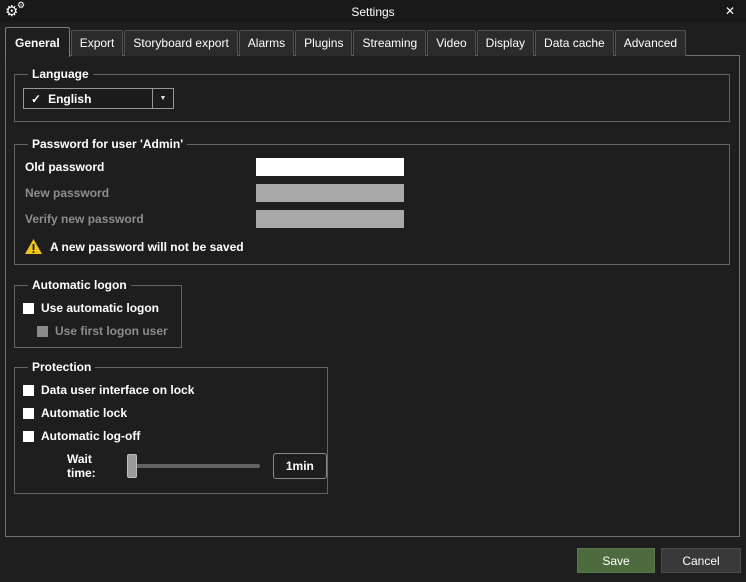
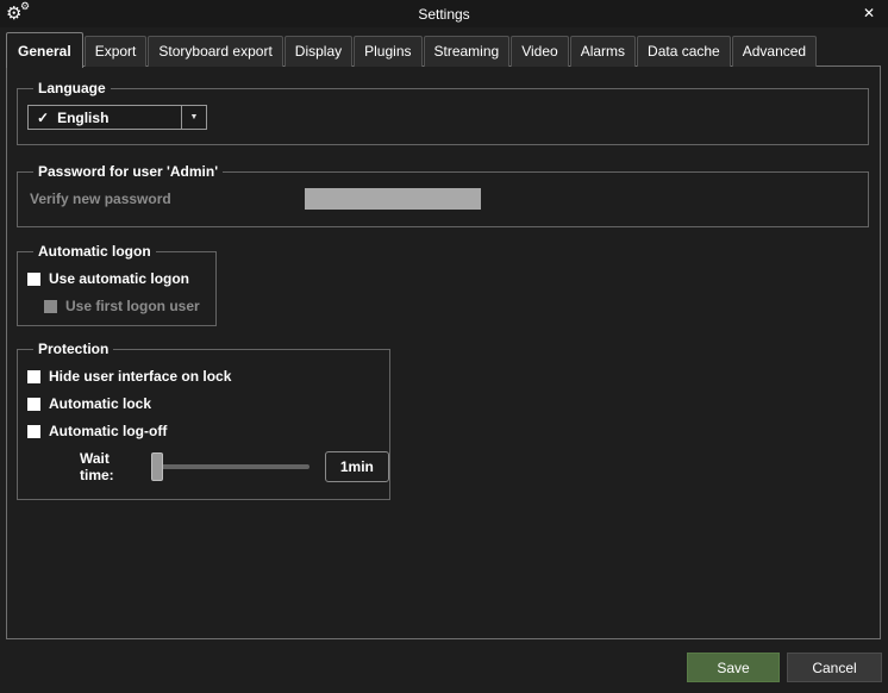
  ⚙
  ⚙
  Settings
  ✕
  General
  Export
  Storyboard export
- Alarms
+ Display
  Plugins
  Streaming
  Video
- Display
+ Alarms
  Data cache
  Advanced
  Language
  ✓
  English
  Password for user 'Admin'
- Old password
- New password
  Verify new password
- A new password will not be saved
  Automatic logon
  Use automatic logon
  Use first logon user
  Protection
- Data user interface on lock
+ Hide user interface on lock
  Automatic lock
  Automatic log-off
  Wait time:
  1min
  Save
  Cancel
